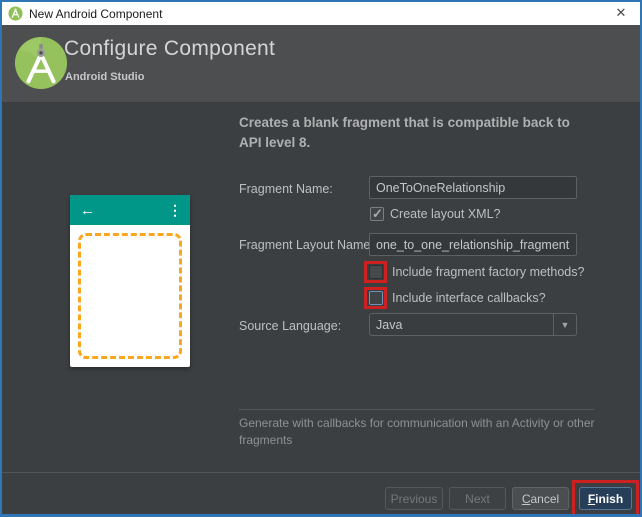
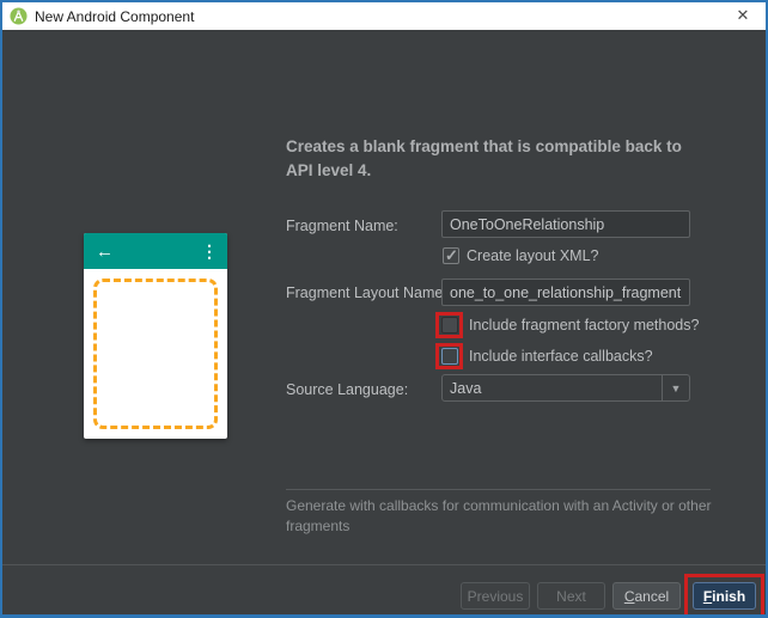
  New Android Component
  ✕
- Configure Component
- Android Studio
- Creates a blank fragment that is compatible back to API level 8.
+ Creates a blank fragment that is compatible back to API level 4.
  ←
  ⋮
  Fragment Name:
  OneToOneRelationship
  ✓
  Create layout XML?
  Fragment Layout Name
  one_to_one_relationship_fragment
  Include fragment factory methods?
  Include interface callbacks?
  Source Language:
  Java
  ▼
  Generate with callbacks for communication with an Activity or other fragments
  Previous
  Next
  Cancel
  Finish
